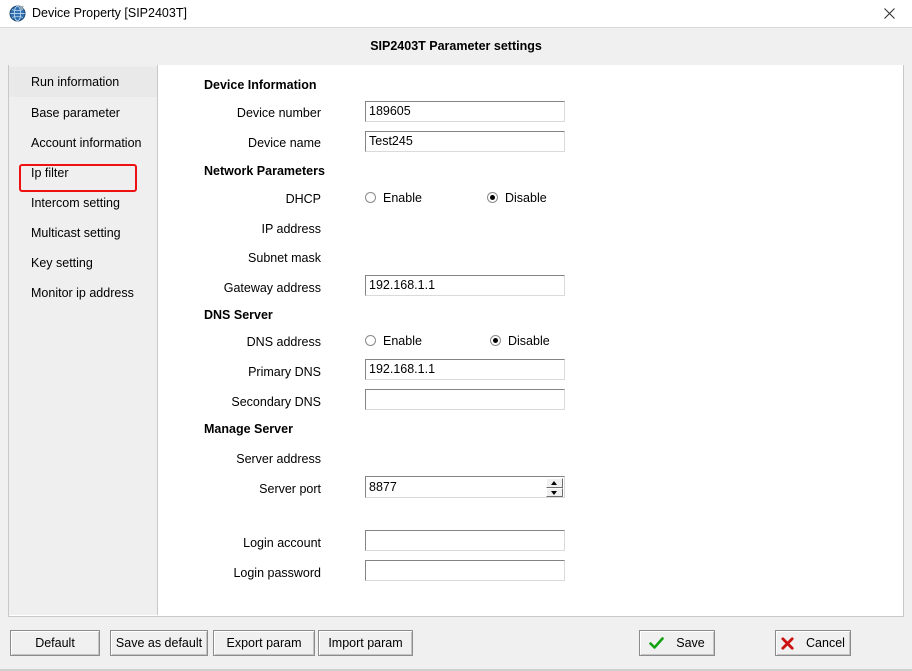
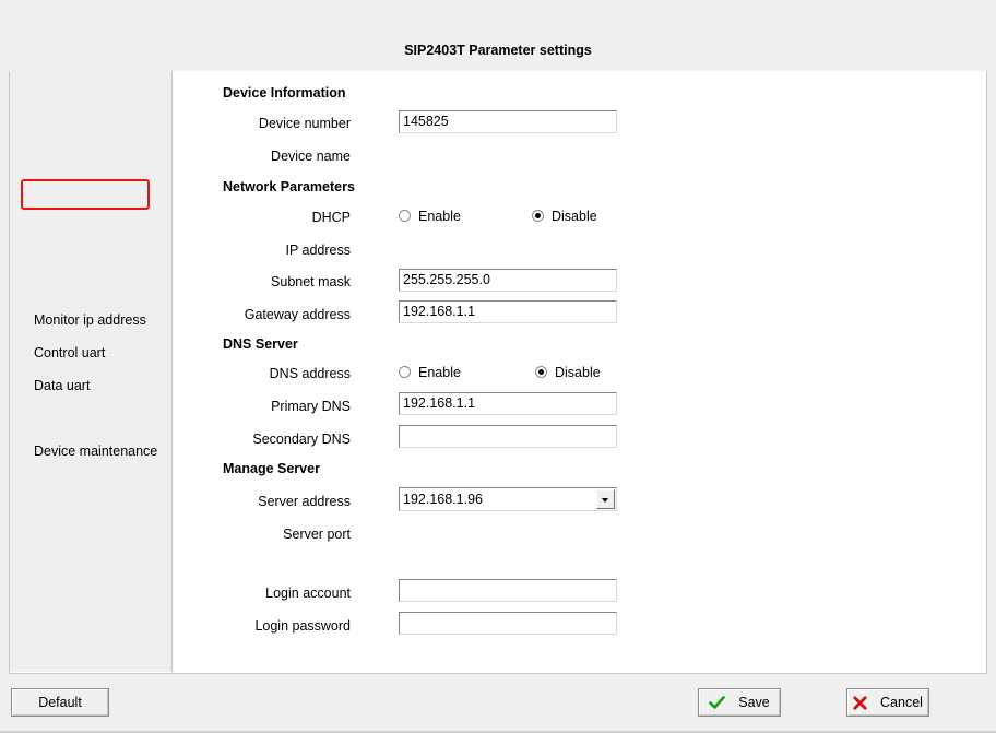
- Device Property [SIP2403T]
  SIP2403T Parameter settings
- Run information
- Base parameter
- Account information
- Ip filter
- Intercom setting
- Multicast setting
- Key setting
  Monitor ip address
+ Control uart
+ Data uart
+ Device maintenance
  Device Information
  Device number
- 189605
+ 145825
  Device name
- Test245
  Network Parameters
  DHCP
  Enable
  Disable
  IP address
  Subnet mask
+ 255.255.255.0
  Gateway address
  192.168.1.1
  DNS Server
  DNS address
  Enable
  Disable
  Primary DNS
  192.168.1.1
  Secondary DNS
  Manage Server
  Server address
+ 192.168.1.96
  Server port
- 8877
  Login account
  Login password
  Default
- Save as default
- Export param
- Import param
  Save
  Cancel
